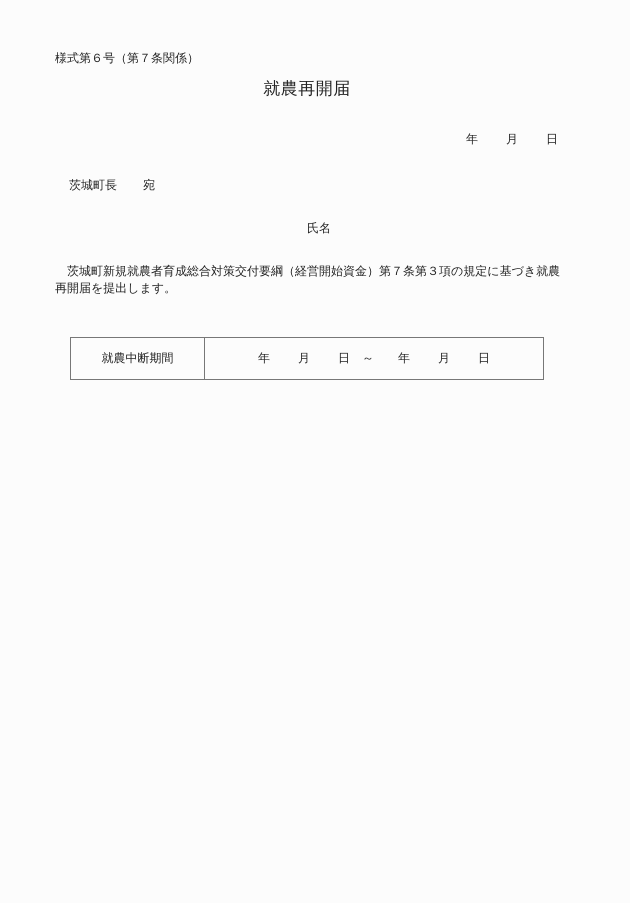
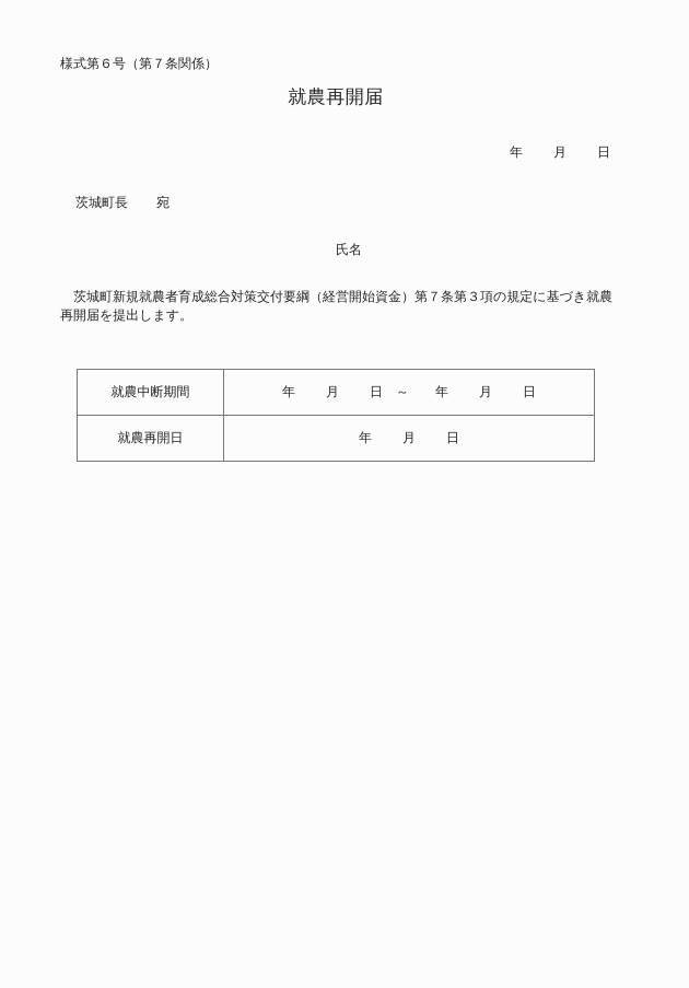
  様式第６号（第７条関係）
  就農再開届
  年 月 日
  茨城町長 宛
  氏名
  茨城町新規就農者育成総合対策交付要綱（経営開始資金）第７条第３項の規定に基づき就農再開届を提出します。
  就農中断期間	年 月 日 ～ 年 月 日
+ 就農再開日	年 月 日
